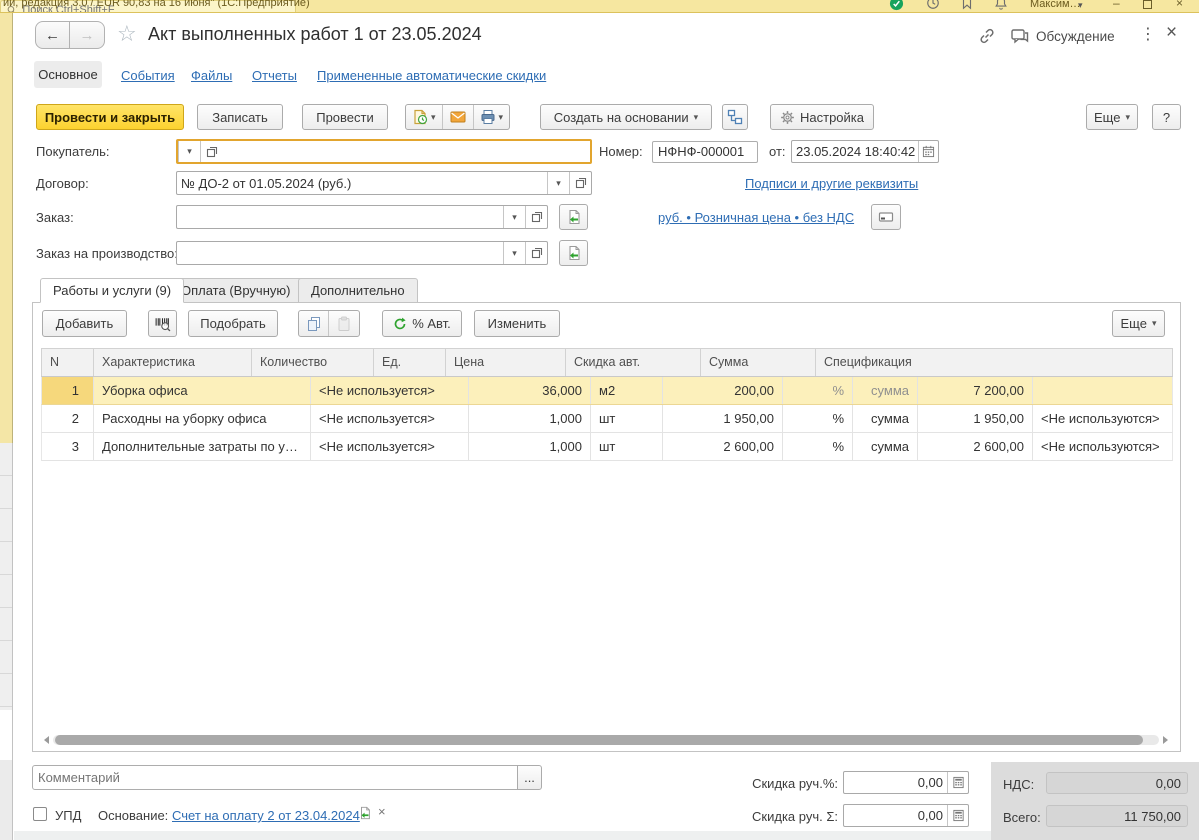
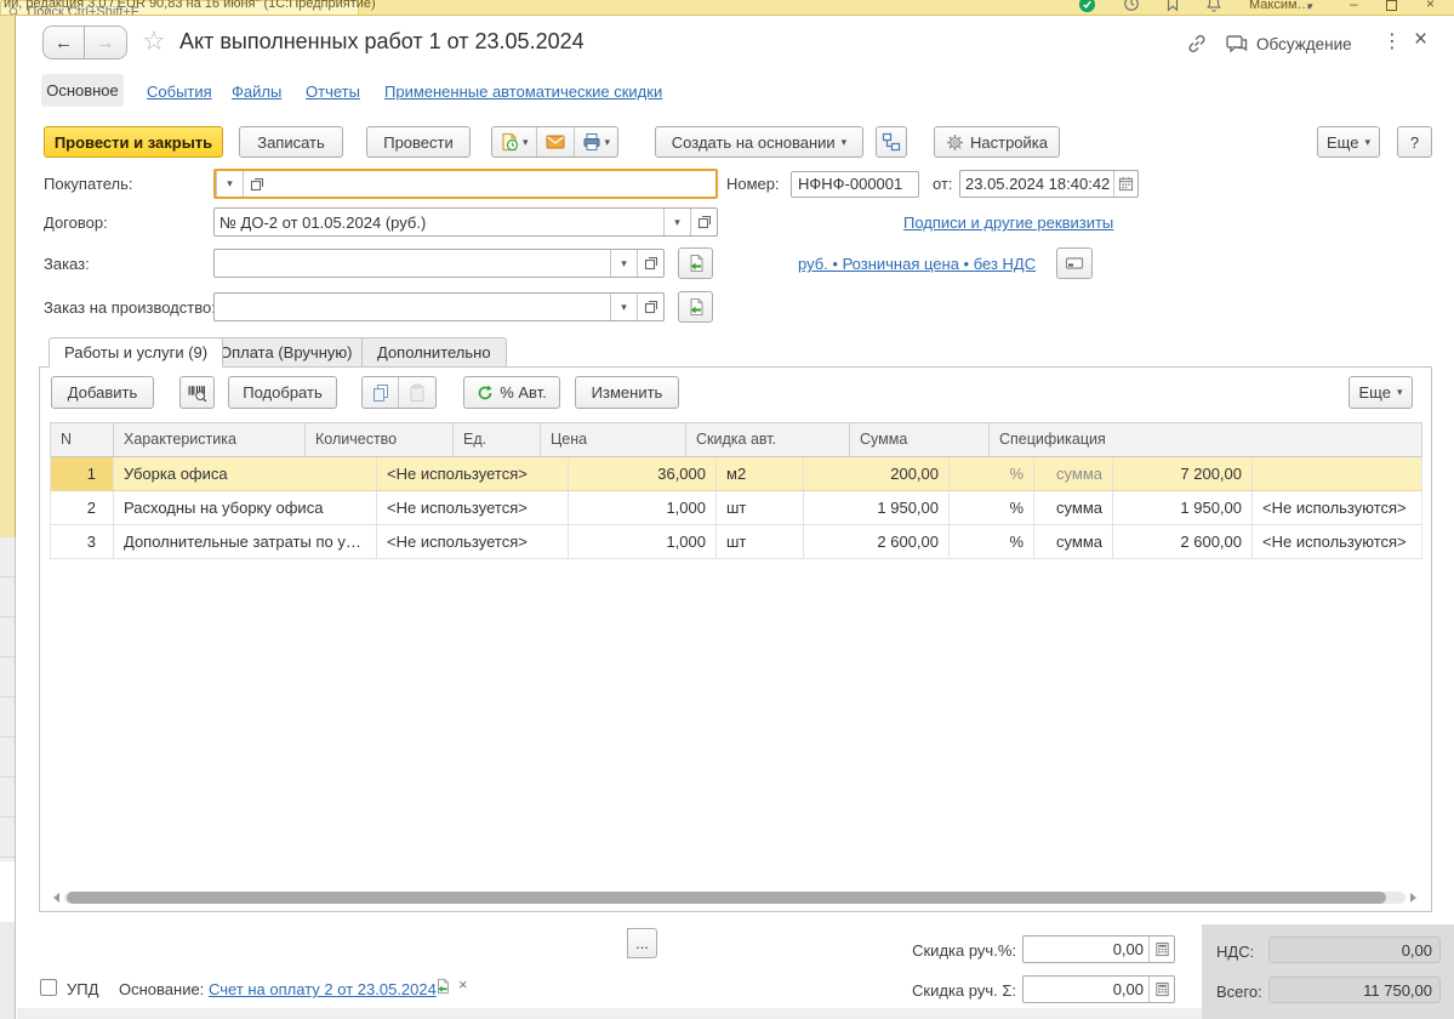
  ии, редакция 3.0 / EUR 90,83 на 16 июня" (1С:Предприятие)
  Поиск Ctrl+Shift+F
  Максим…
  ▾
  –
  ×
  ←
  →
  ☆
  Акт выполненных работ 1 от 23.05.2024
  Обсуждение
  ⋮
  ×
  Основное
  События
  Файлы
  Отчеты
  Примененные автоматические скидки
  Провести и закрыть
  Записать
  Провести
  ▾
  ▾
  Создать на основании
  ▾
  Настройка
  Еще
  ▾
  ?
  Покупатель:
  ▾
  Номер:
  НФНФ-000001
  от:
  23.05.2024 18:40:42
  Договор:
  № ДО-2 от 01.05.2024 (руб.)
  ▾
  Подписи и другие реквизиты
  Заказ:
  ▾
  руб. • Розничная цена • без НДС
  Заказ на производство
  ▾
  Работы и услуги (9)
  Оплата (Вручную)
  Дополнительно
  Добавить
  Подобрать
  % Авт.
  Изменить
  Еще
  ▾
  N
  Характеристика
  Количество
  Ед.
  Цена
  Скидка авт.
  Сумма
  Спецификация
  1
  Уборка офиса
  <Не используется>
  36,000
  м2
  200,00
  %
  сумма
  7 200,00
  2
  Расходны на уборку офиса
  <Не используется>
  1,000
  шт
  1 950,00
  %
  сумма
  1 950,00
  <Не используются>
  3
  Дополнительные затраты по у…
  <Не используется>
  1,000
  шт
  2 600,00
  %
  сумма
  2 600,00
  <Не используются>
- Комментарий
  ...
  УПД
  Основание:
- Счет на оплату 2 от 23.04.2024
+ Счет на оплату 2 от 23.05.2024
  ×
  Скидка руч.%:
  0,00
  Скидка руч. Σ:
  0,00
  НДС:
  0,00
  Всего:
  11 750,00
